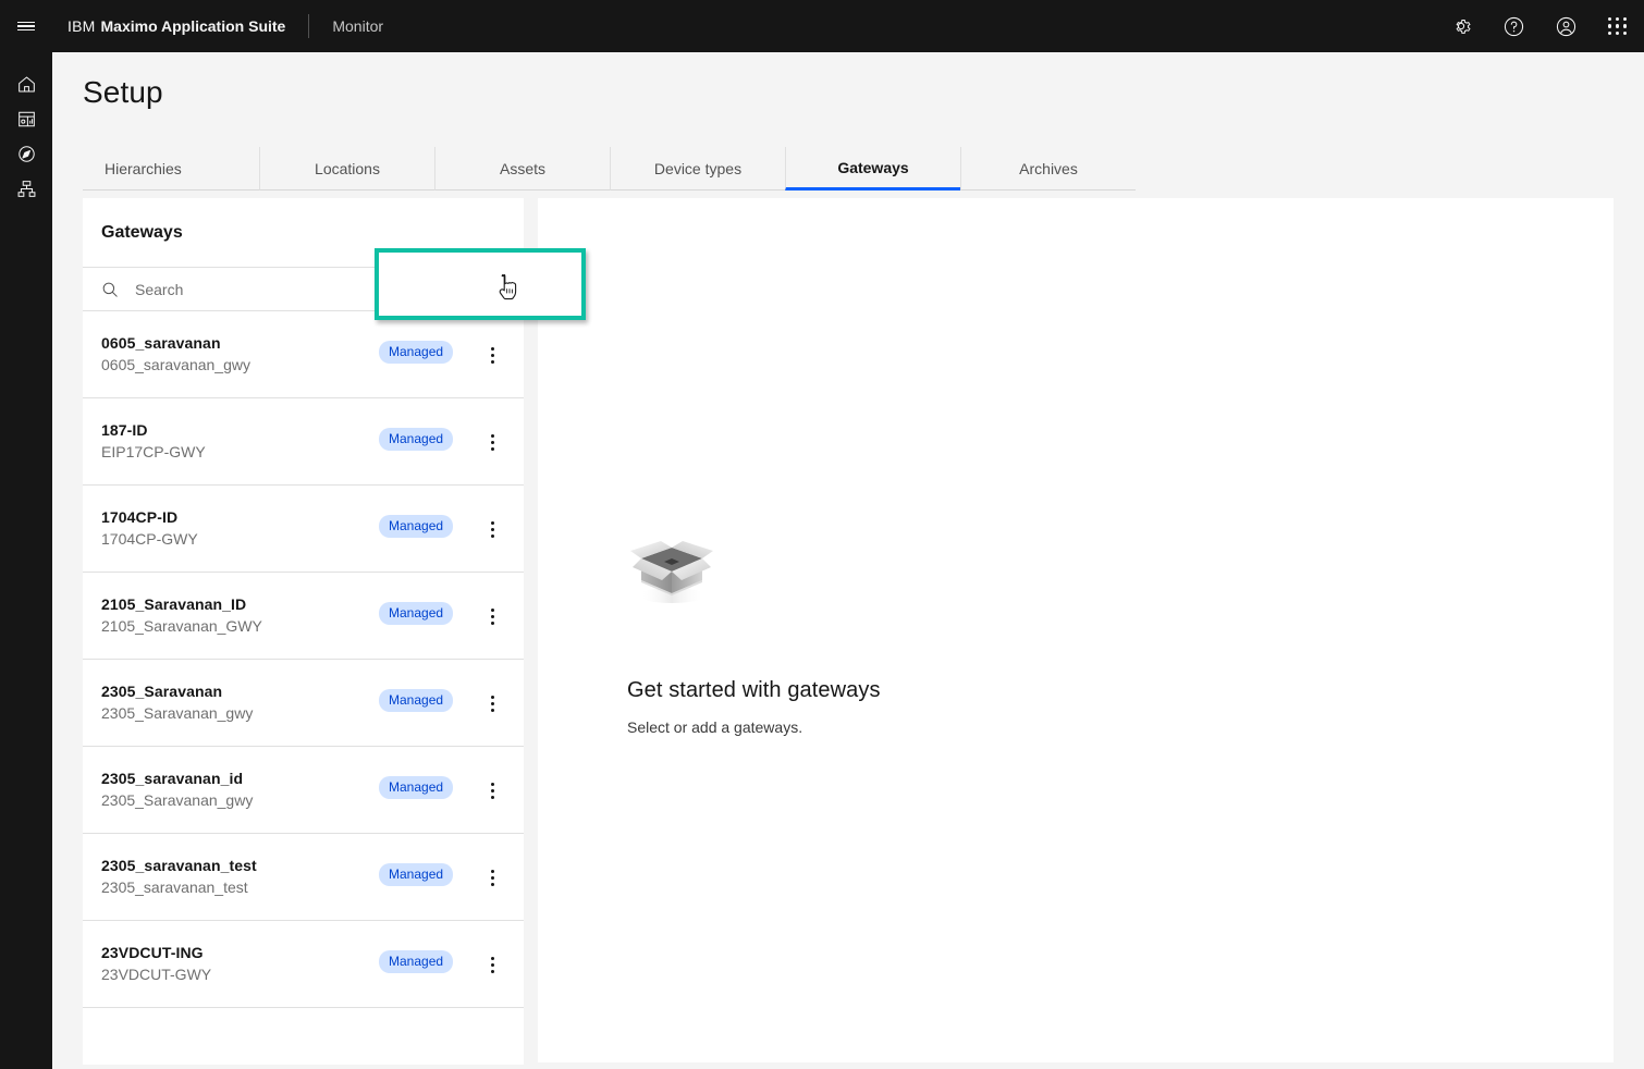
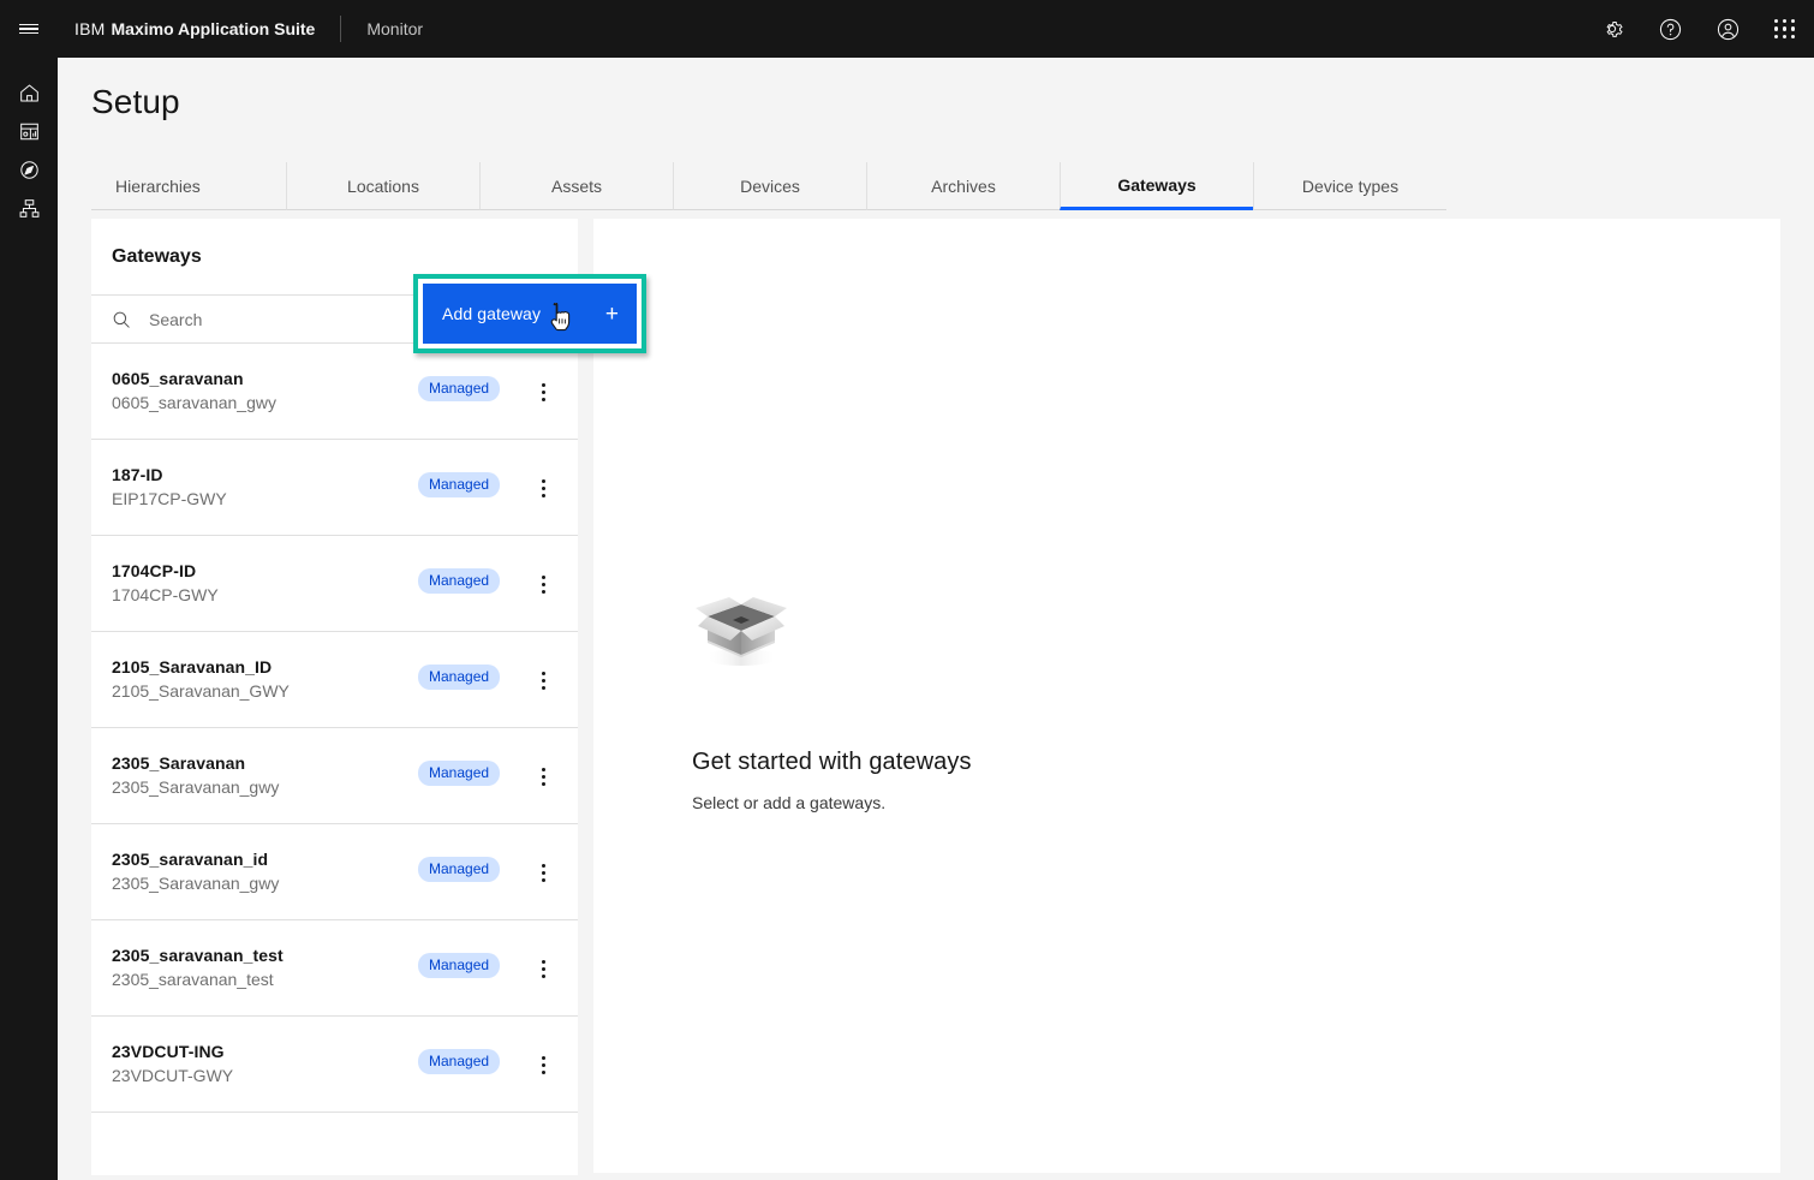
  IBM
  Maximo Application Suite
  Monitor
  Setup
  Hierarchies
  Locations
  Assets
+ Devices
- Device types
+ Archives
  Gateways
- Archives
+ Device types
  Gateways
  Search
  0605_saravanan
  0605_saravanan_gwy
  Managed
  187-ID
  EIP17CP-GWY
  Managed
  1704CP-ID
  1704CP-GWY
  Managed
  2105_Saravanan_ID
  2105_Saravanan_GWY
  Managed
  2305_Saravanan
  2305_Saravanan_gwy
  Managed
  2305_saravanan_id
  2305_Saravanan_gwy
  Managed
  2305_saravanan_test
  2305_saravanan_test
  Managed
  23VDCUT-ING
  23VDCUT-GWY
  Managed
+ Add gateway
+ +
  Get started with gateways
  Select or add a gateways.
